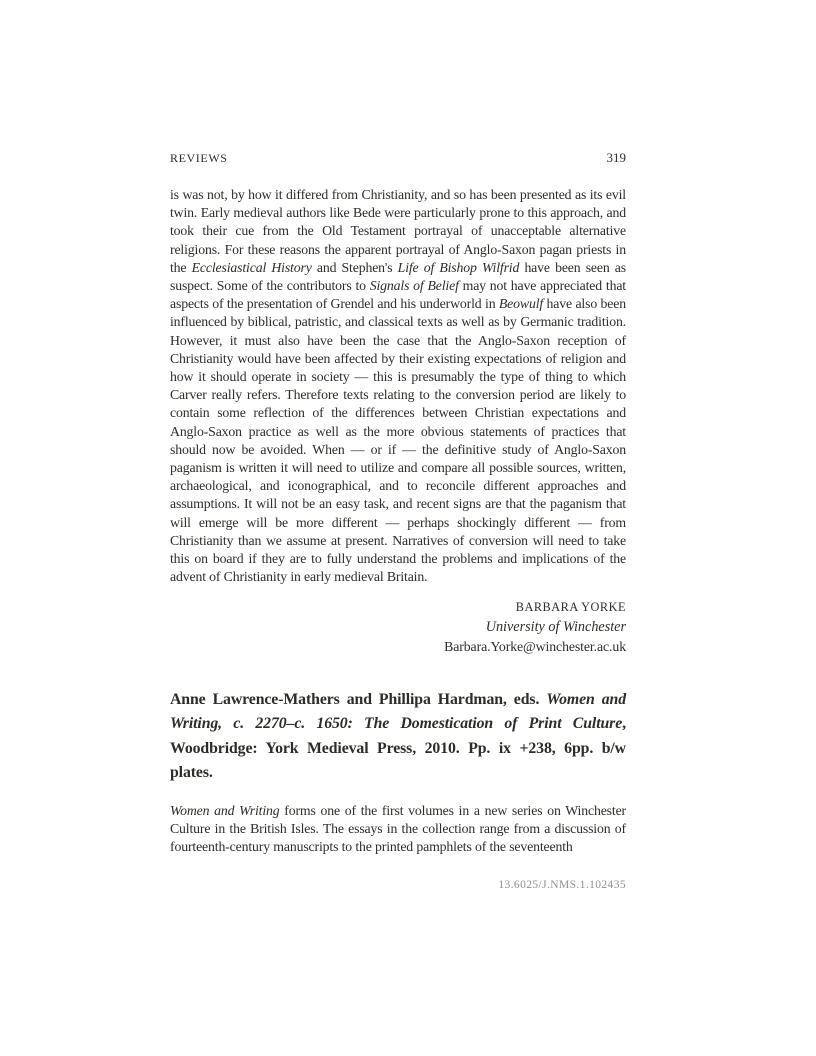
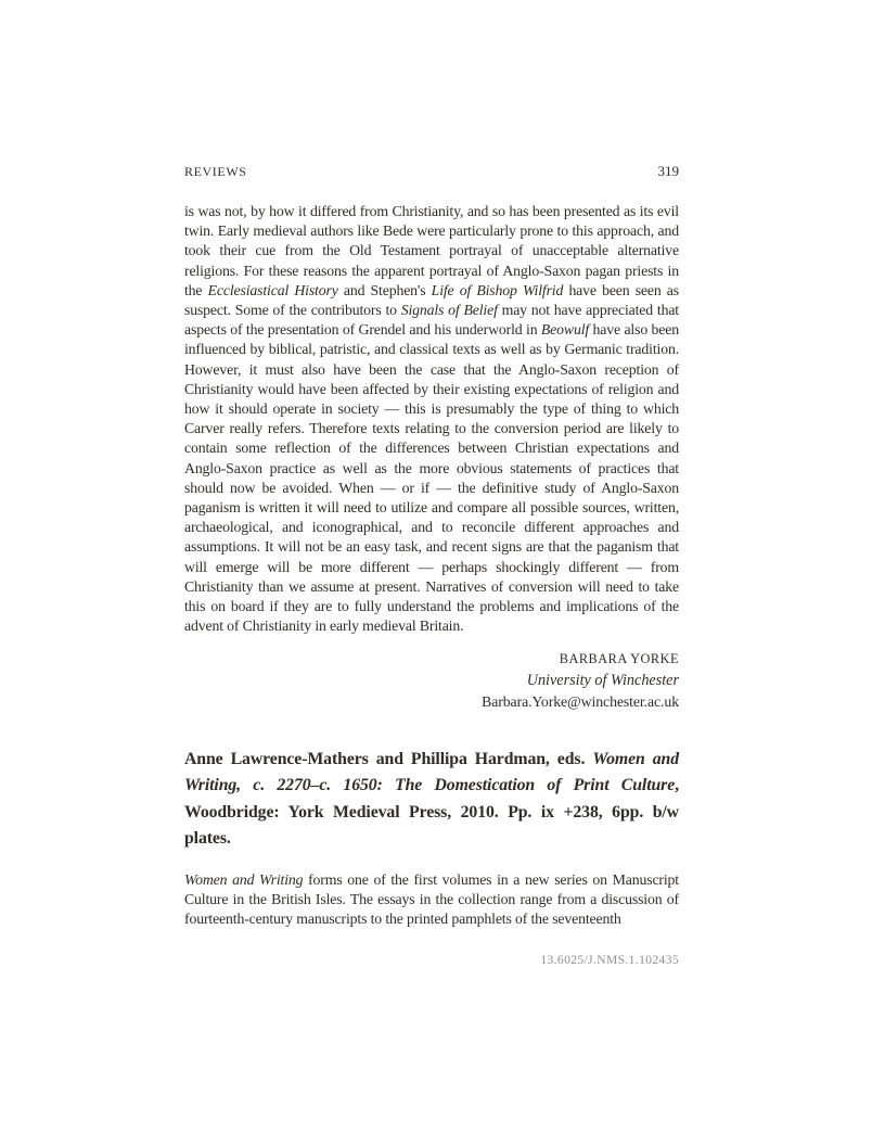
  REVIEWS
  319
  is was not, by how it differed from Christianity, and so has been presented as its evil twin. Early medieval authors like Bede were particularly prone to this approach, and took their cue from the Old Testament portrayal of unacceptable alternative religions. For these reasons the apparent portrayal of Anglo-Saxon pagan priests in the Ecclesiastical History and Stephen's Life of Bishop Wilfrid have been seen as suspect. Some of the contributors to Signals of Belief may not have appreciated that aspects of the presentation of Grendel and his underworld in Beowulf have also been influenced by biblical, patristic, and classical texts as well as by Germanic tradition. However, it must also have been the case that the Anglo-Saxon reception of Christianity would have been affected by their existing expectations of religion and how it should operate in society — this is presumably the type of thing to which Carver really refers. Therefore texts relating to the conversion period are likely to contain some reflection of the differences between Christian expectations and Anglo-Saxon practice as well as the more obvious statements of practices that should now be avoided. When — or if — the definitive study of Anglo-Saxon paganism is written it will need to utilize and compare all possible sources, written, archaeological, and iconographical, and to reconcile different approaches and assumptions. It will not be an easy task, and recent signs are that the paganism that will emerge will be more different — perhaps shockingly different — from Christianity than we assume at present. Narratives of conversion will need to take this on board if they are to fully understand the problems and implications of the advent of Christianity in early medieval Britain.
  BARBARA YORKE
  University of Winchester
  Barbara.Yorke@winchester.ac.uk
  Anne Lawrence-Mathers and Phillipa Hardman, eds. Women and Writing, c. 2270–c. 1650: The Domestication of Print Culture, Woodbridge: York Medieval Press, 2010. Pp. ix +238, 6pp. b/w plates.
- Women and Writing forms one of the first volumes in a new series on Winchester Culture in the British Isles. The essays in the collection range from a discussion of fourteenth-century manuscripts to the printed pamphlets of the seventeenth
+ Women and Writing forms one of the first volumes in a new series on Manuscript Culture in the British Isles. The essays in the collection range from a discussion of fourteenth-century manuscripts to the printed pamphlets of the seventeenth
  13.6025/J.NMS.1.102435
